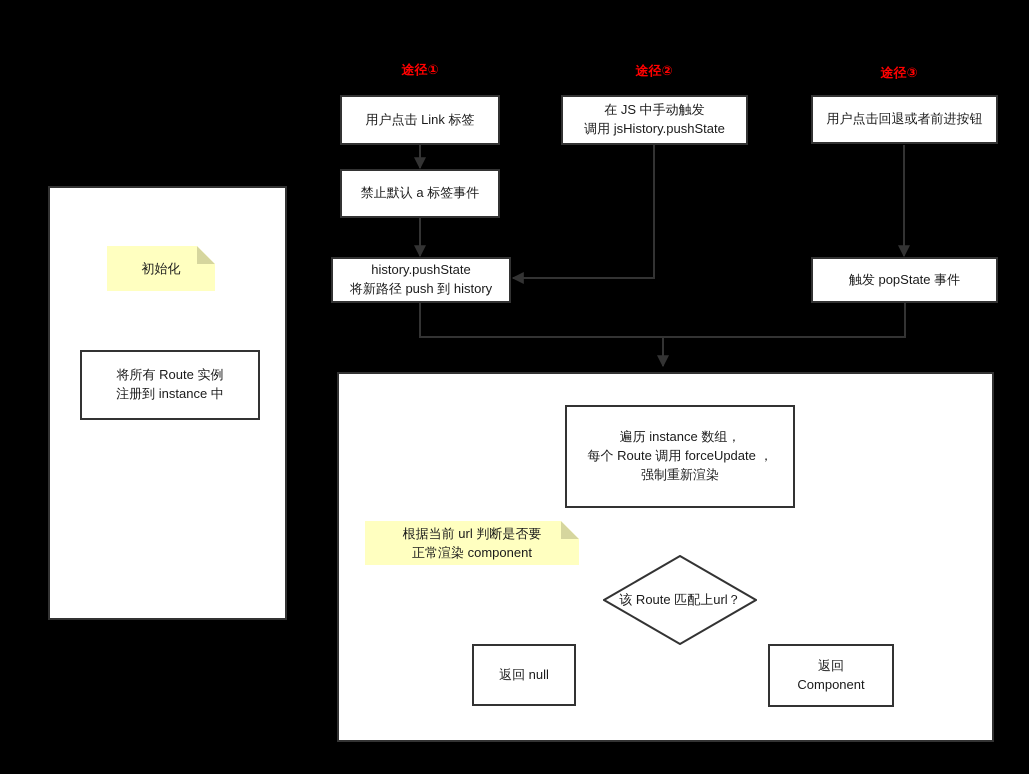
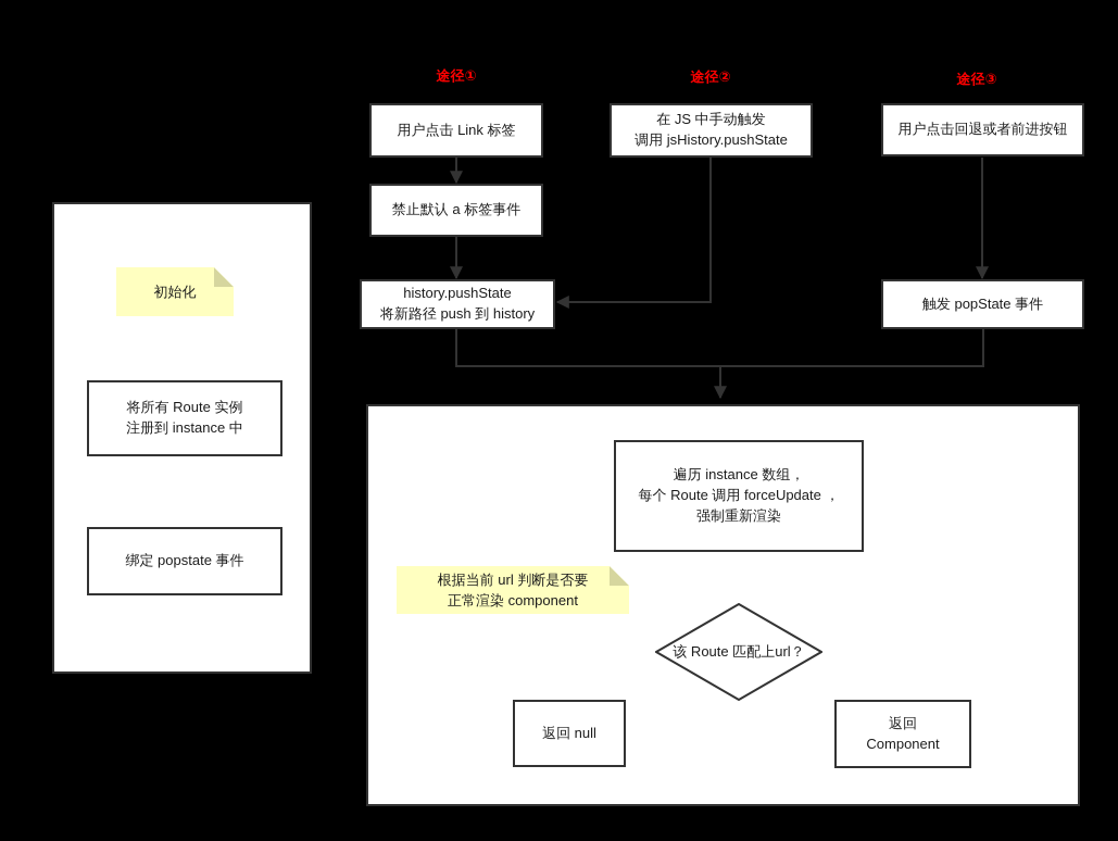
  初始化
  将所有 Route 实例
  注册到 instance 中
+ 绑定 popstate 事件
  途径①
  途径②
  途径③
  用户点击 Link 标签
  禁止默认 a 标签事件
  history.pushState
  将新路径 push 到 history
  在 JS 中手动触发
  调用 jsHistory.pushState
  用户点击回退或者前进按钮
  触发 popState 事件
  遍历 instance 数组，
  每个 Route 调用 forceUpdate ，
  强制重新渲染
  根据当前 url 判断是否要
  正常渲染 component
  该 Route 匹配上url？
  返回 null
  返回
  Component
